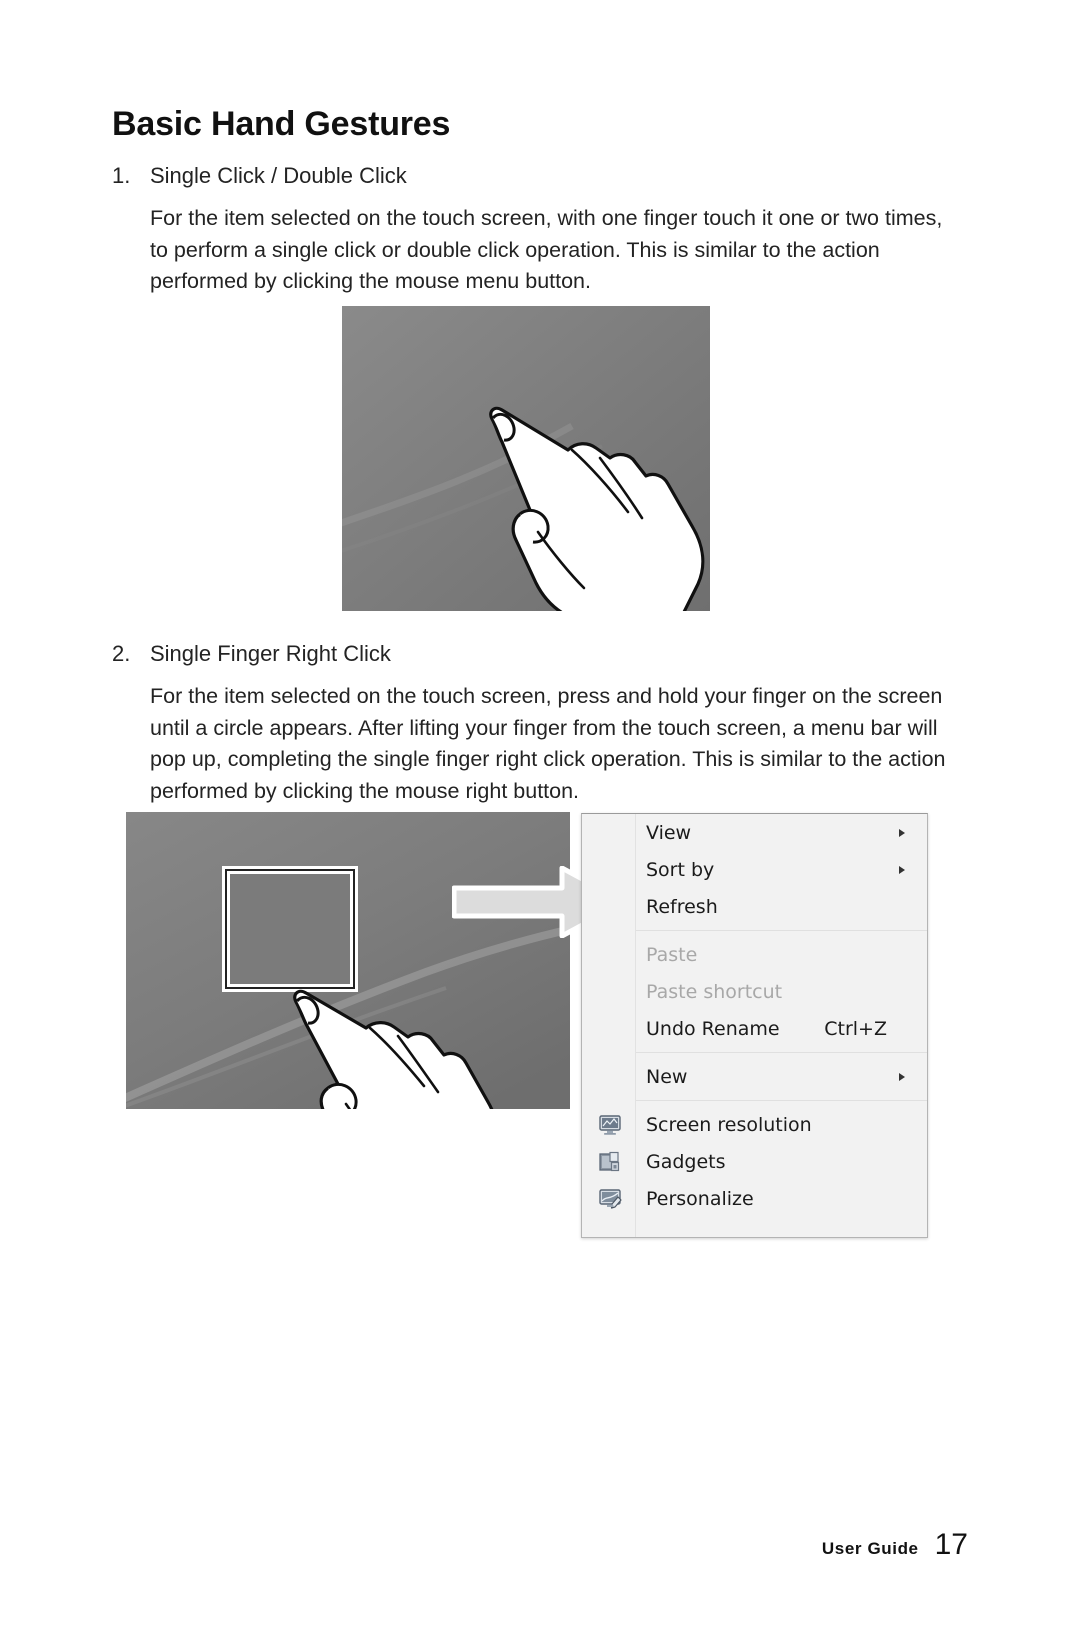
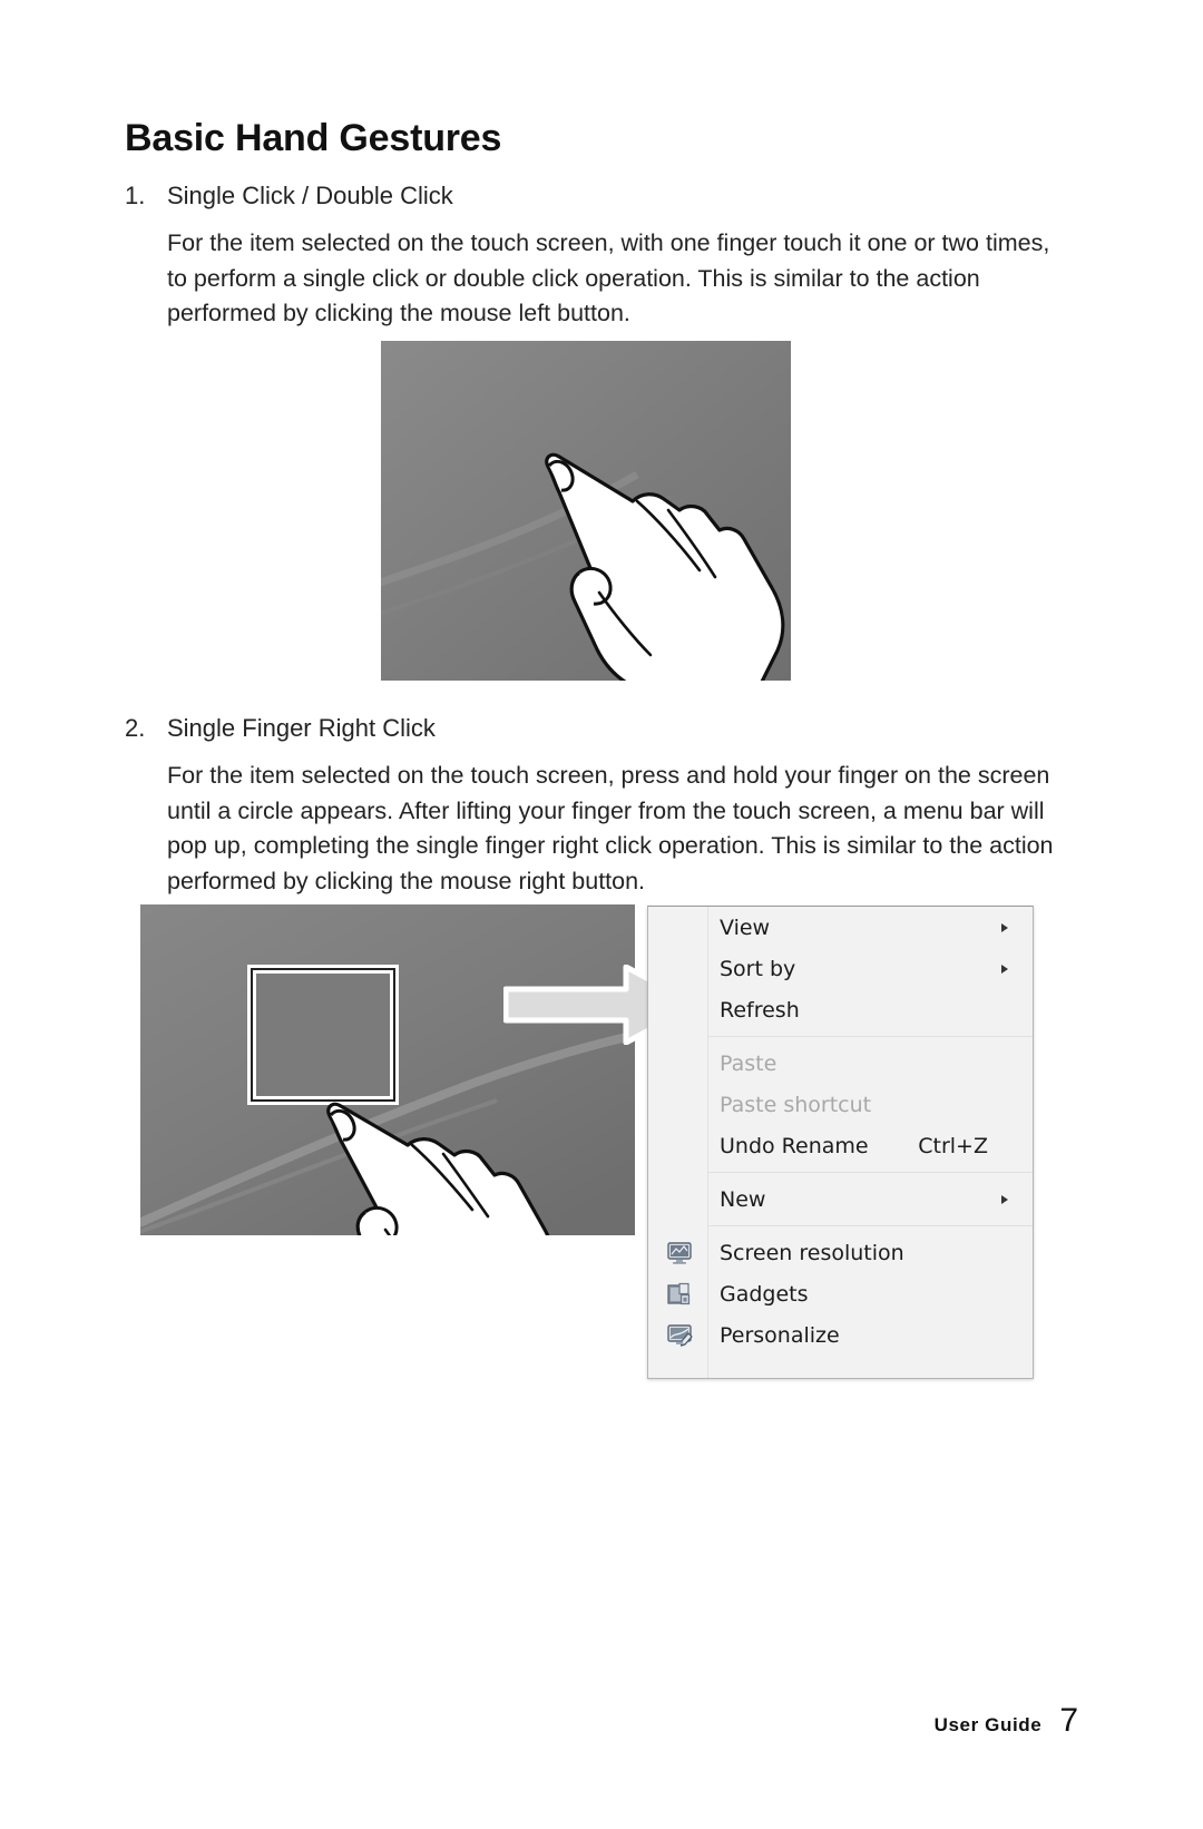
  Basic Hand Gestures
  1.
  Single Click / Double Click
- For the item selected on the touch screen, with one finger touch it one or two times, to perform a single click or double click operation. This is similar to the action performed by clicking the mouse menu button.
+ For the item selected on the touch screen, with one finger touch it one or two times, to perform a single click or double click operation. This is similar to the action performed by clicking the mouse left button.
  2.
  Single Finger Right Click
  For the item selected on the touch screen, press and hold your finger on the screen until a circle appears. After lifting your finger from the touch screen, a menu bar will pop up, completing the single finger right click operation. This is similar to the action performed by clicking the mouse right button.
  View
  Sort by
  Refresh
  Paste
  Paste shortcut
  Undo Rename
  Ctrl+Z
  New
  Screen resolution
  Gadgets
  Personalize
  User Guide
- 17
+ 7
